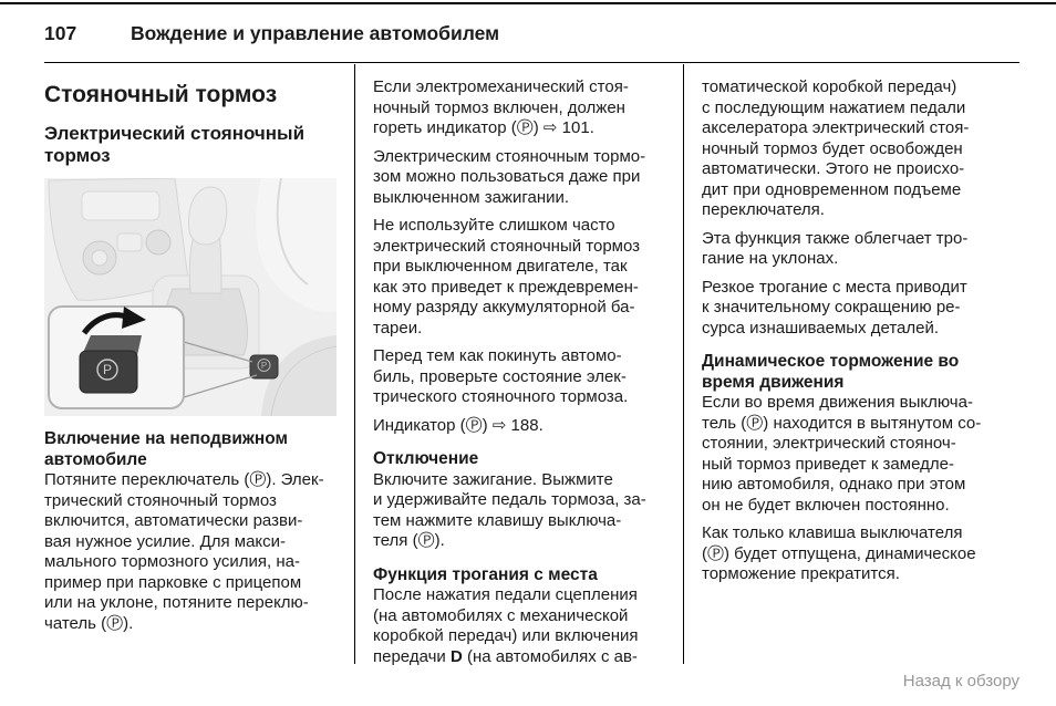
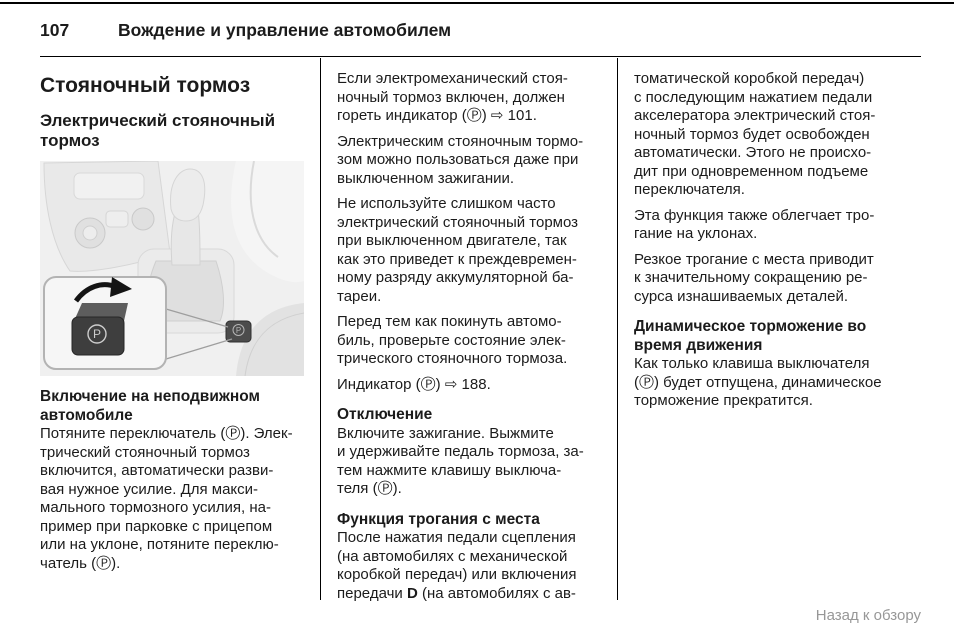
  107
  Вождение и управление автомобилем
  Стояночный тормоз
  Электрический стояночный
  тормоз
  P
  P
  Включение на неподвижном
  автомобиле
  Потяните переключатель (Ⓟ). Элек-
  трический стояночный тормоз
  включится, автоматически разви-
  вая нужное усилие. Для макси-
  мального тормозного усилия, на-
  пример при парковке с прицепом
  или на уклоне, потяните переклю-
  чатель (Ⓟ).
  Если электромеханический стоя-
  ночный тормоз включен, должен
  гореть индикатор (Ⓟ) ⇨ 101.
  Электрическим стояночным тормо-
  зом можно пользоваться даже при
  выключенном зажигании.
  Не используйте слишком часто
  электрический стояночный тормоз
  при выключенном двигателе, так
  как это приведет к преждевремен-
  ному разряду аккумуляторной ба-
  тареи.
  Перед тем как покинуть автомо-
  биль, проверьте состояние элек-
  трического стояночного тормоза.
  Индикатор (Ⓟ) ⇨ 188.
  Отключение
  Включите зажигание. Выжмите
  и удерживайте педаль тормоза, за-
  тем нажмите клавишу выключа-
  теля (Ⓟ).
  Функция трогания с места
  После нажатия педали сцепления
  (на автомобилях с механической
  коробкой передач) или включения
  передачи D (на автомобилях с ав-
  томатической коробкой передач)
  с последующим нажатием педали
  акселератора электрический стоя-
  ночный тормоз будет освобожден
  автоматически. Этого не происхо-
  дит при одновременном подъеме
  переключателя.
  Эта функция также облегчает тро-
  гание на уклонах.
  Резкое трогание с места приводит
  к значительному сокращению ре-
  сурса изнашиваемых деталей.
  Динамическое торможение во
  время движения
- Если во время движения выключа-
- тель (Ⓟ) находится в вытянутом со-
- стоянии, электрический стояноч-
- ный тормоз приведет к замедле-
- нию автомобиля, однако при этом
- он не будет включен постоянно.
  Как только клавиша выключателя
  (Ⓟ) будет отпущена, динамическое
  торможение прекратится.
  Назад к обзору
